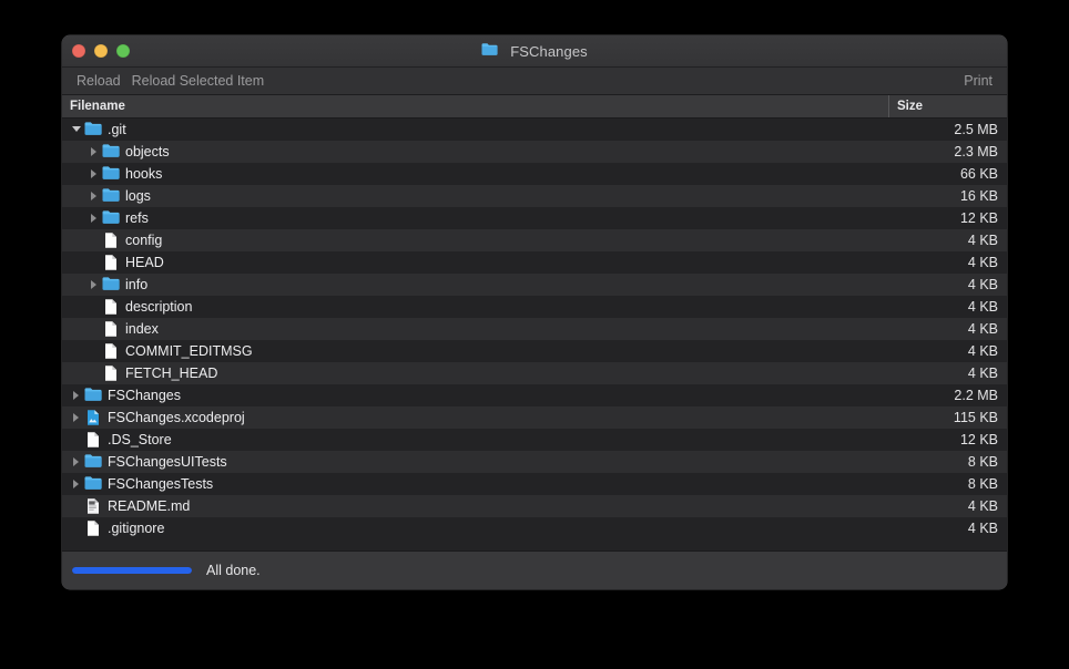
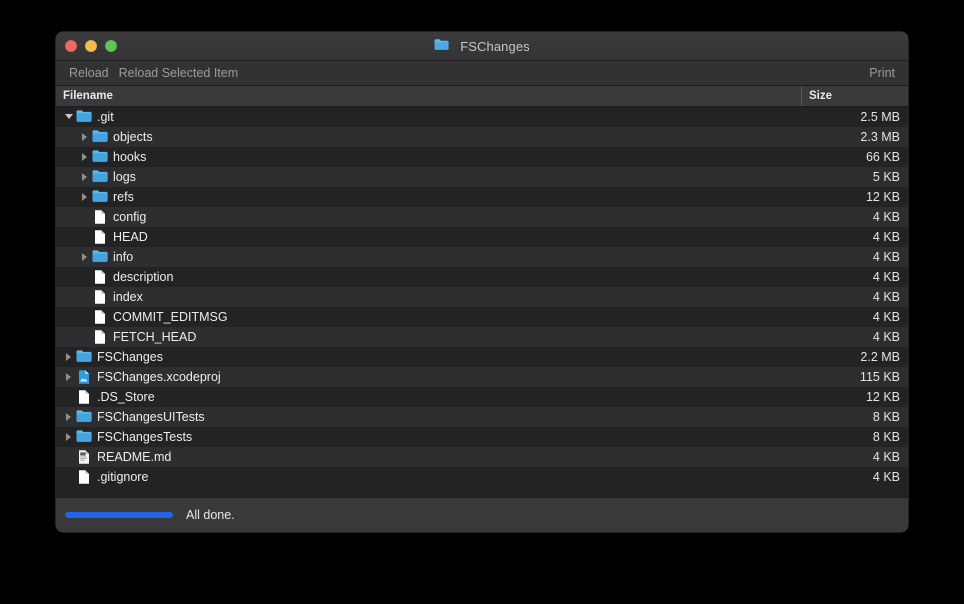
  FSChanges
  Reload
  Reload Selected Item
  Print
  Filename
  Size
  .git
  2.5 MB
  objects
  2.3 MB
  hooks
  66 KB
  logs
- 16 KB
+ 5 KB
  refs
  12 KB
  config
  4 KB
  HEAD
  4 KB
  info
  4 KB
  description
  4 KB
  index
  4 KB
  COMMIT_EDITMSG
  4 KB
  FETCH_HEAD
  4 KB
  FSChanges
  2.2 MB
  FSChanges.xcodeproj
  115 KB
  .DS_Store
  12 KB
  FSChangesUITests
  8 KB
  FSChangesTests
  8 KB
  README.md
  4 KB
  .gitignore
  4 KB
  All done.
